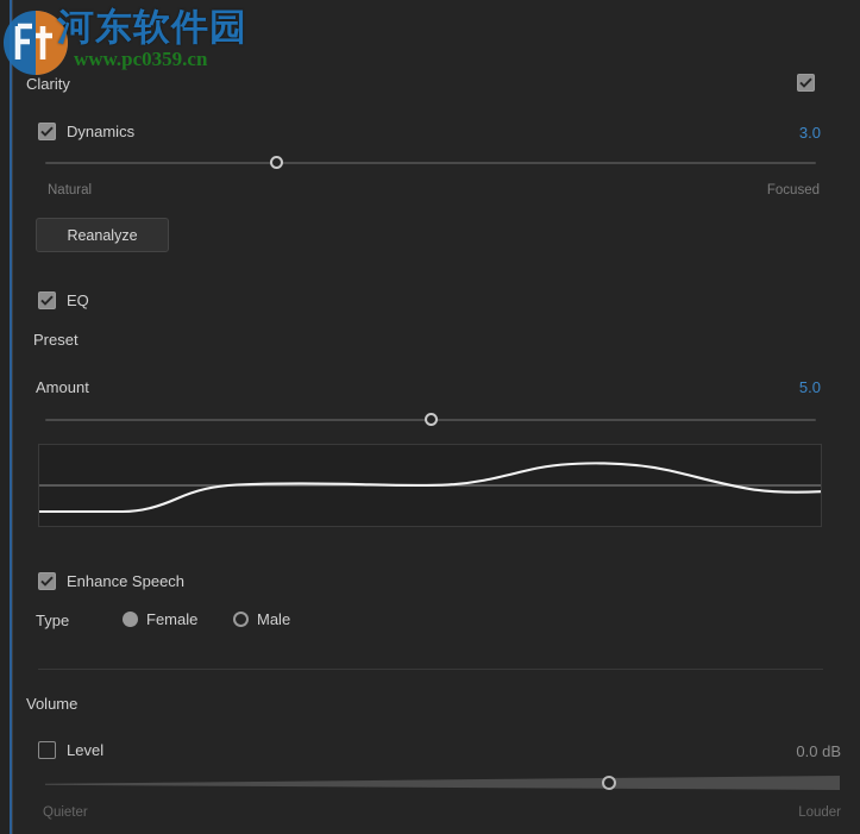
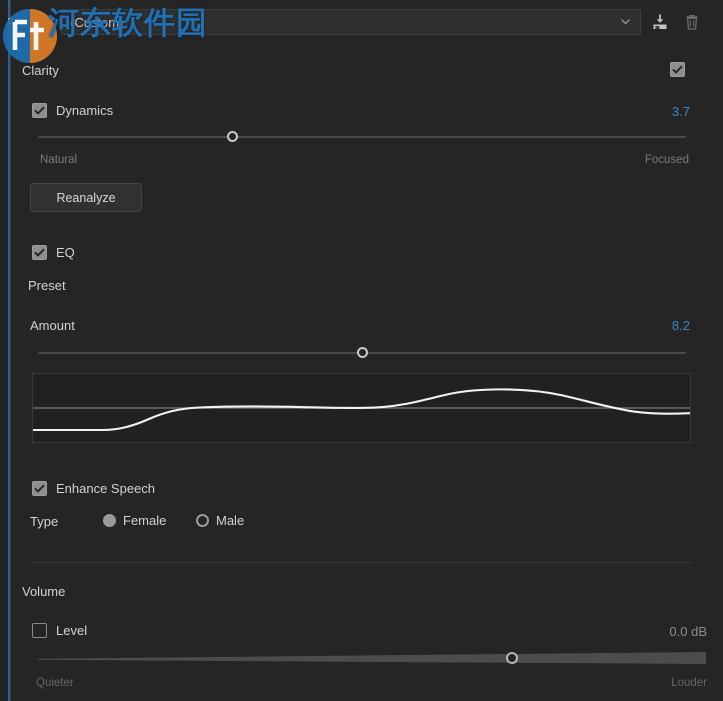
+ (Custom)
  Clarity
  Dynamics
- 3.0
+ 3.7
  Natural
  Focused
  Reanalyze
  EQ
  Preset
  Amount
- 5.0
+ 8.2
  Enhance Speech
  Type
  Female
  Male
  Volume
  Level
  0.0 dB
  Quieter
  Louder
  河东软件园
- www.pc0359.cn
